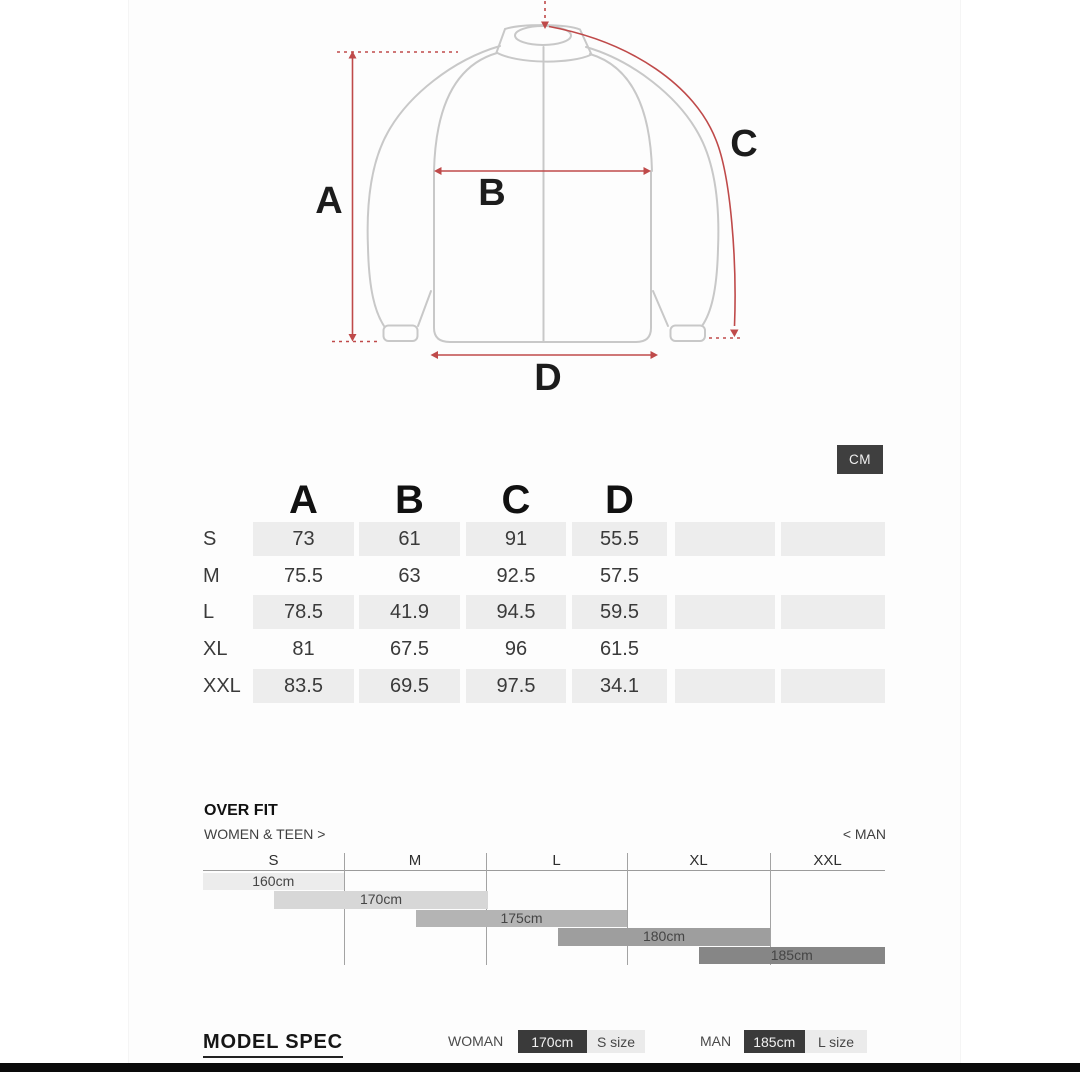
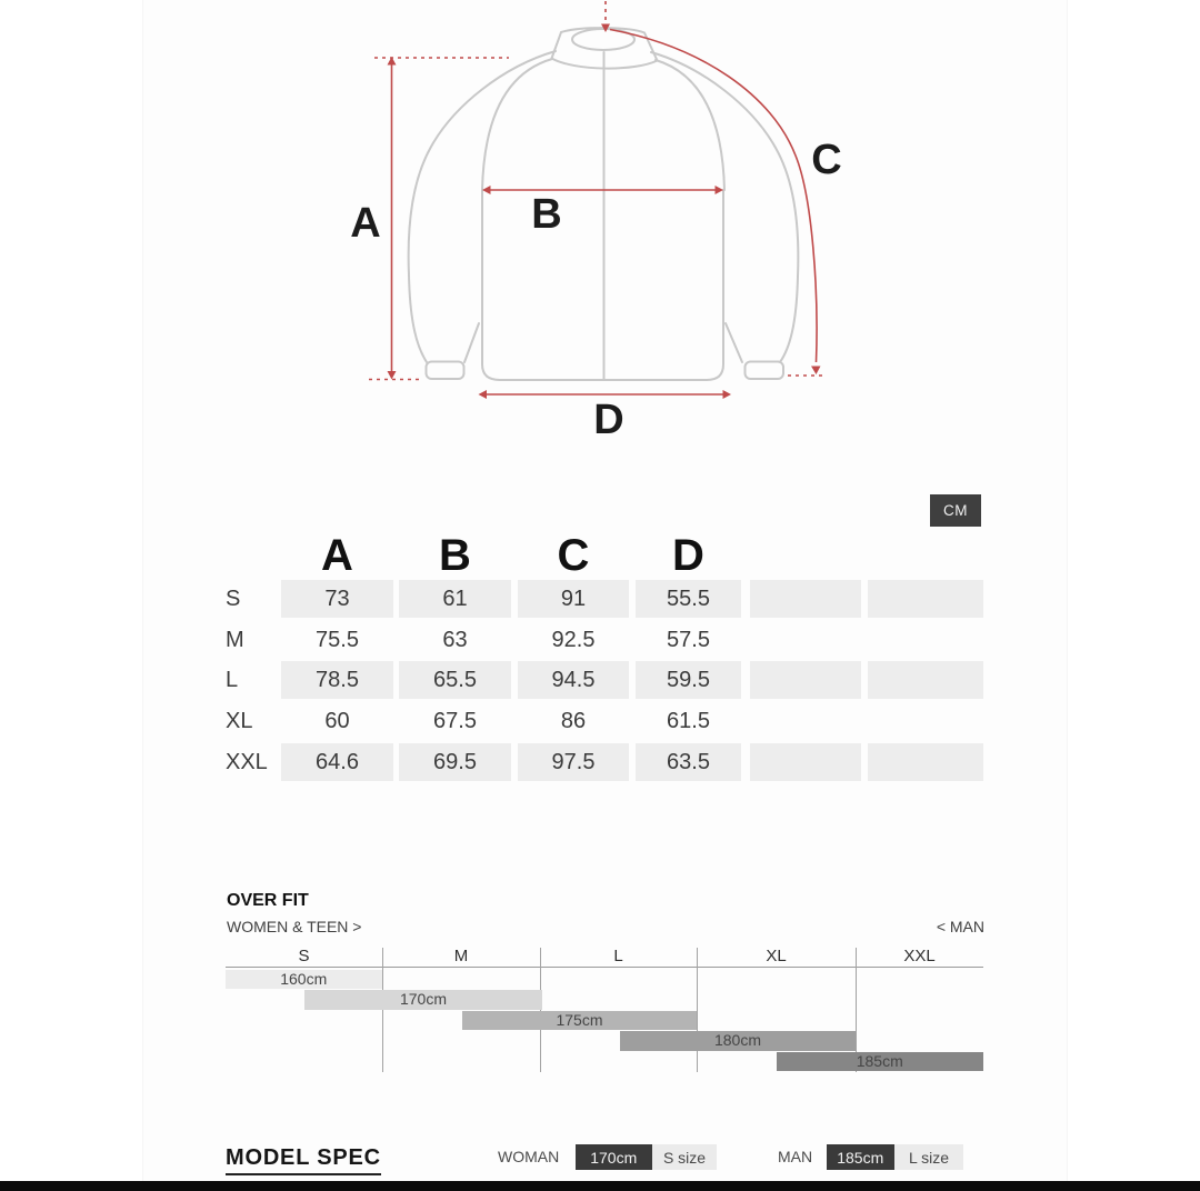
  A
  B
  C
  D
  CM
  A
  B
  C
  D
  S
  73
  61
  91
  55.5
  M
  75.5
  63
  92.5
  57.5
  L
  78.5
- 41.9
+ 65.5
  94.5
  59.5
  XL
- 81
+ 60
  67.5
- 96
+ 86
  61.5
  XXL
- 83.5
+ 64.6
  69.5
  97.5
- 34.1
+ 63.5
  OVER FIT
  WOMEN & TEEN >
  < MAN
  S
  M
  L
  XL
  XXL
  160cm
  170cm
  175cm
  180cm
  185cm
  MODEL SPEC
  WOMAN
  170cm
  S size
  MAN
  185cm
  L size
